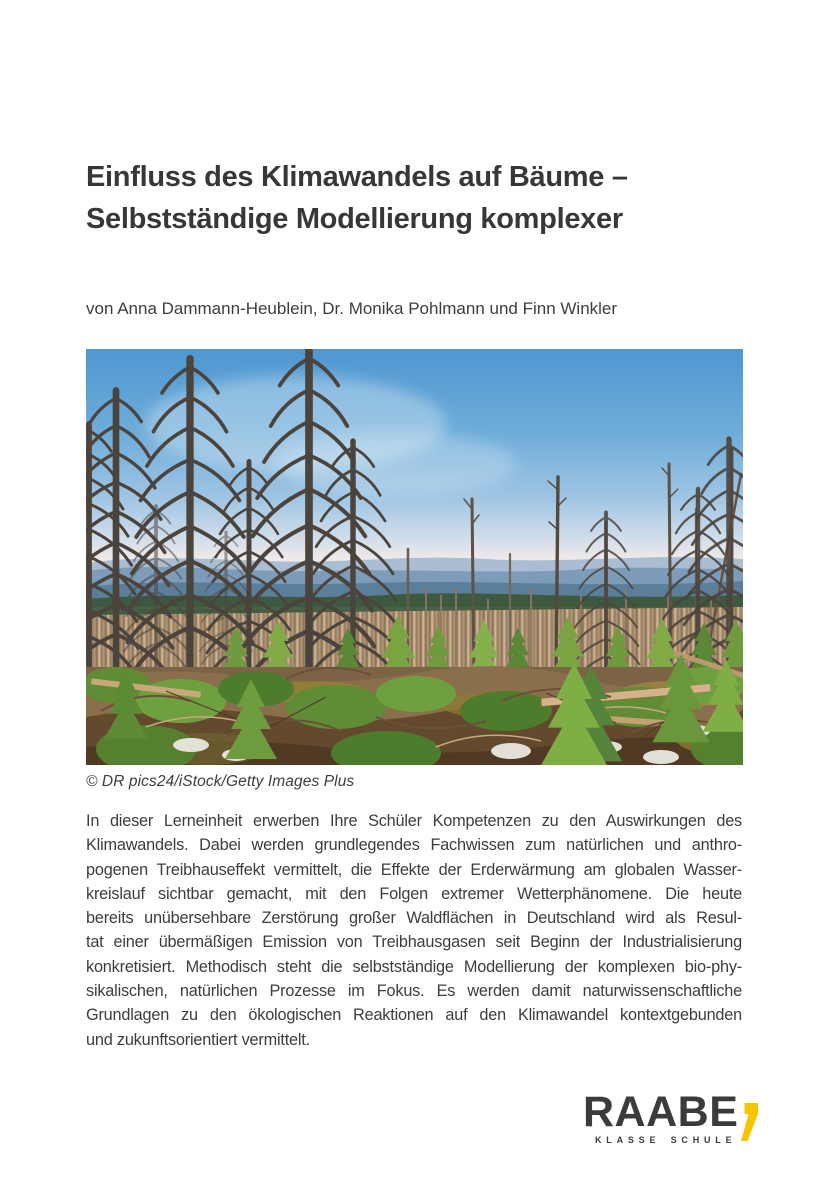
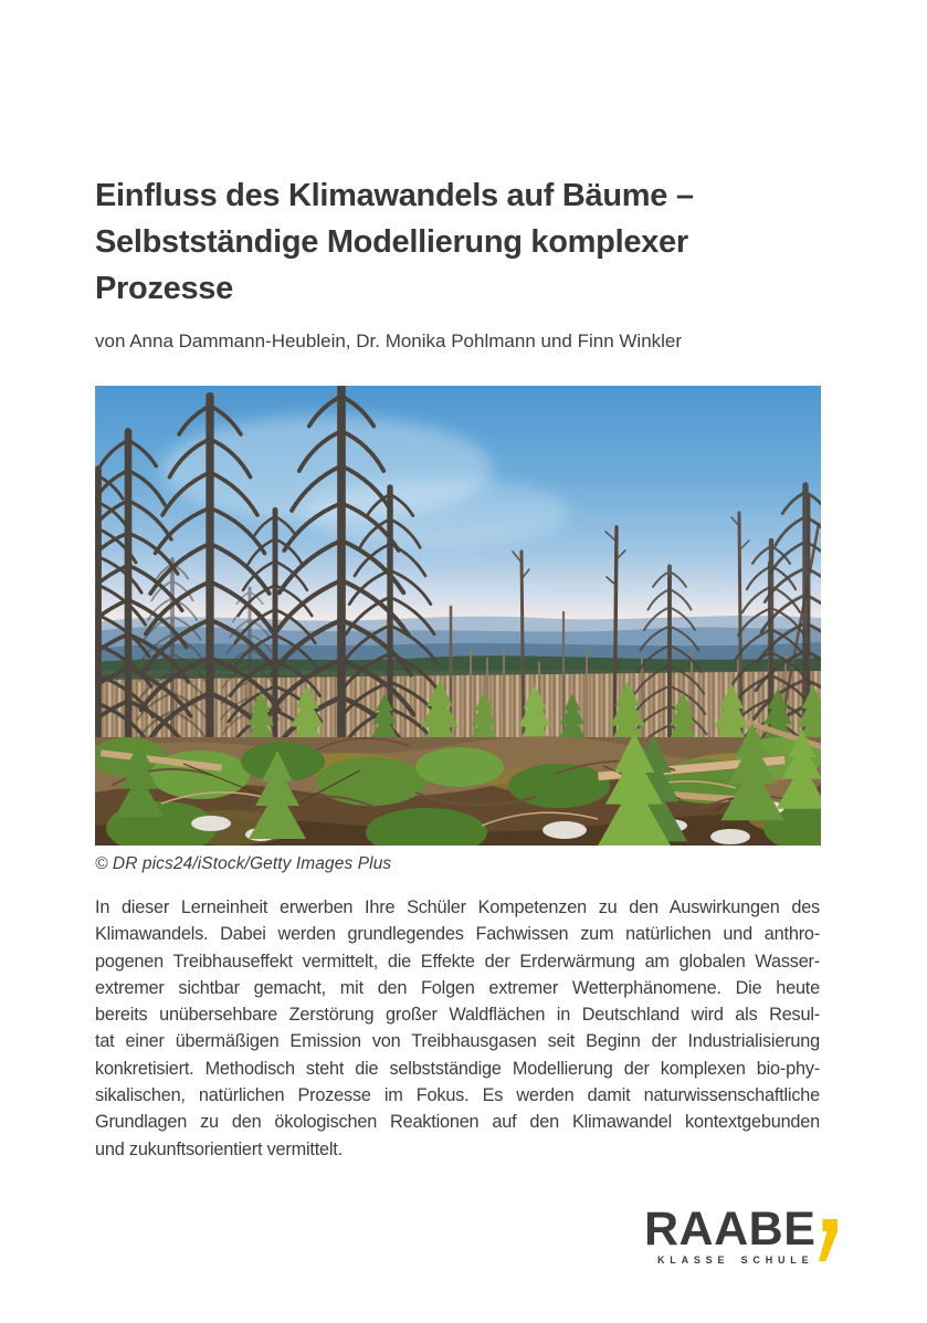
  Einfluss des Klimawandels auf Bäume –
  Selbstständige Modellierung komplexer
+ Prozesse
  von Anna Dammann-Heublein, Dr. Monika Pohlmann und Finn Winkler
  © DR pics24/iStock/Getty Images Plus
  In dieser Lerneinheit erwerben Ihre Schüler Kompetenzen zu den Auswirkungen des
  Klimawandels. Dabei werden grundlegendes Fachwissen zum natürlichen und anthro-
  pogenen Treibhauseffekt vermittelt, die Effekte der Erderwärmung am globalen Wasser-
- kreislauf sichtbar gemacht, mit den Folgen extremer Wetterphänomene. Die heute
+ extremer sichtbar gemacht, mit den Folgen extremer Wetterphänomene. Die heute
  bereits unübersehbare Zerstörung großer Waldflächen in Deutschland wird als Resul-
  tat einer übermäßigen Emission von Treibhausgasen seit Beginn der Industrialisierung
  konkretisiert. Methodisch steht die selbstständige Modellierung der komplexen bio-phy-
  sikalischen, natürlichen Prozesse im Fokus. Es werden damit naturwissenschaftliche
  Grundlagen zu den ökologischen Reaktionen auf den Klimawandel kontextgebunden
  und zukunftsorientiert vermittelt.
  RAABE
  KLASSE SCHULE
